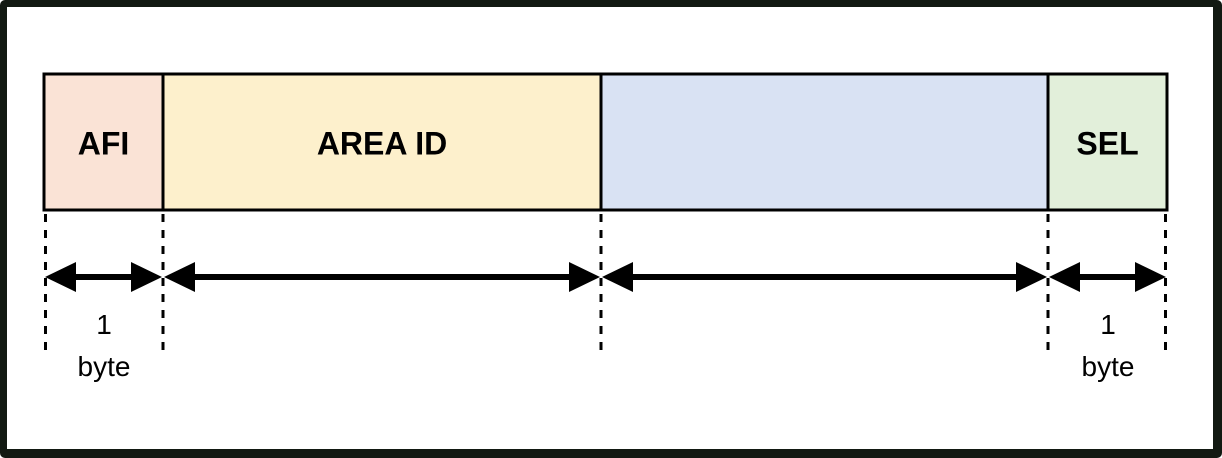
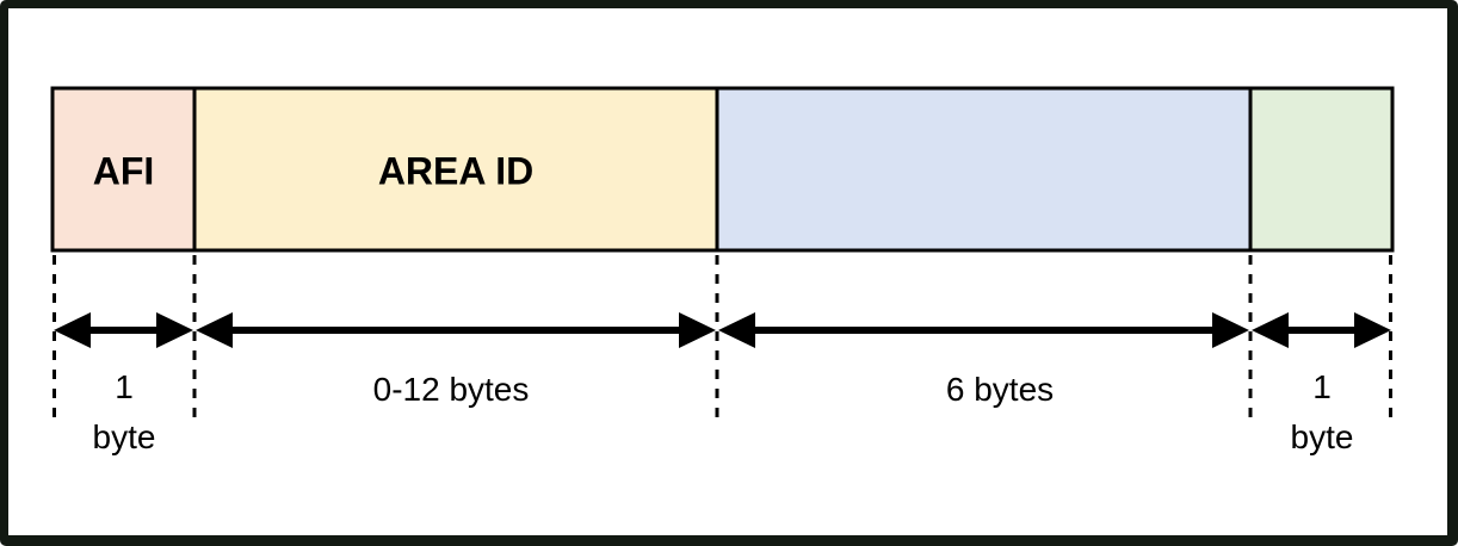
  AFI
  AREA ID
- SEL
  1
  byte
+ 0-12 bytes
+ 6 bytes
  1
  byte
